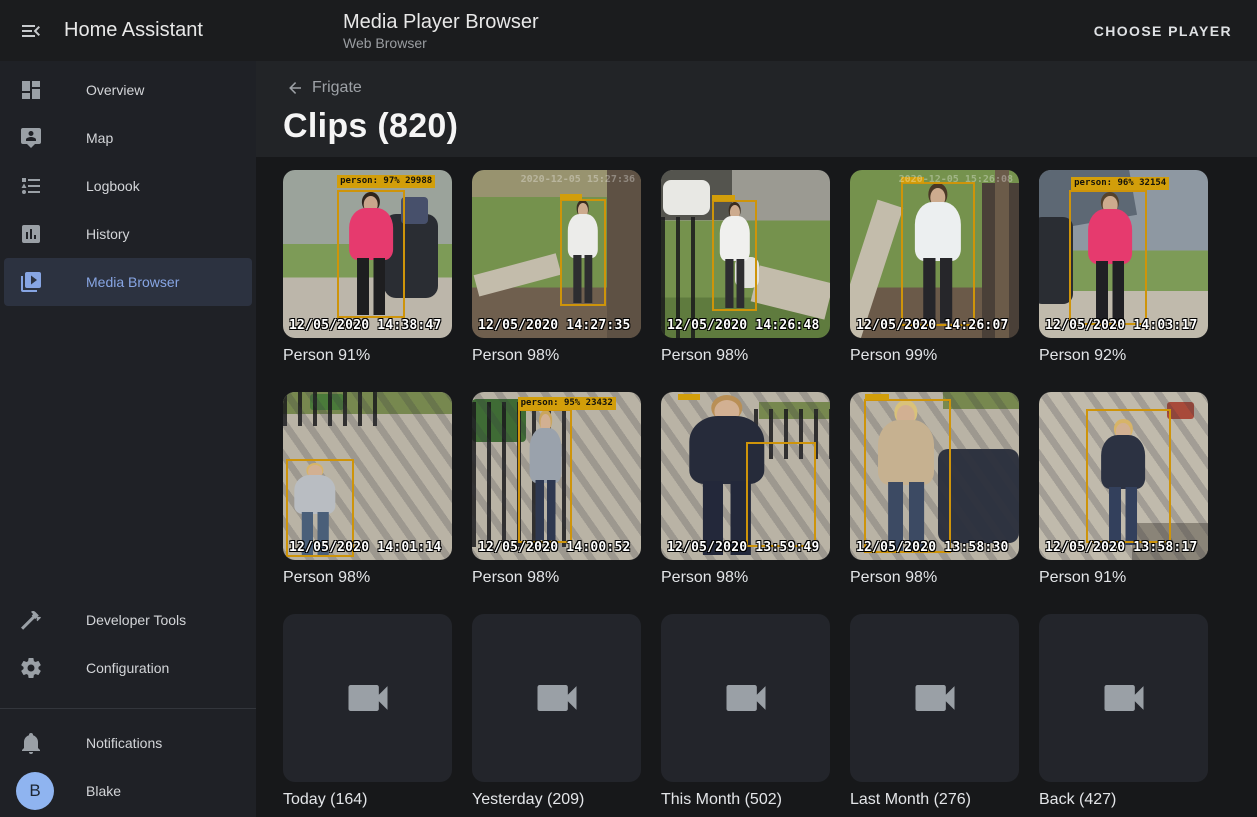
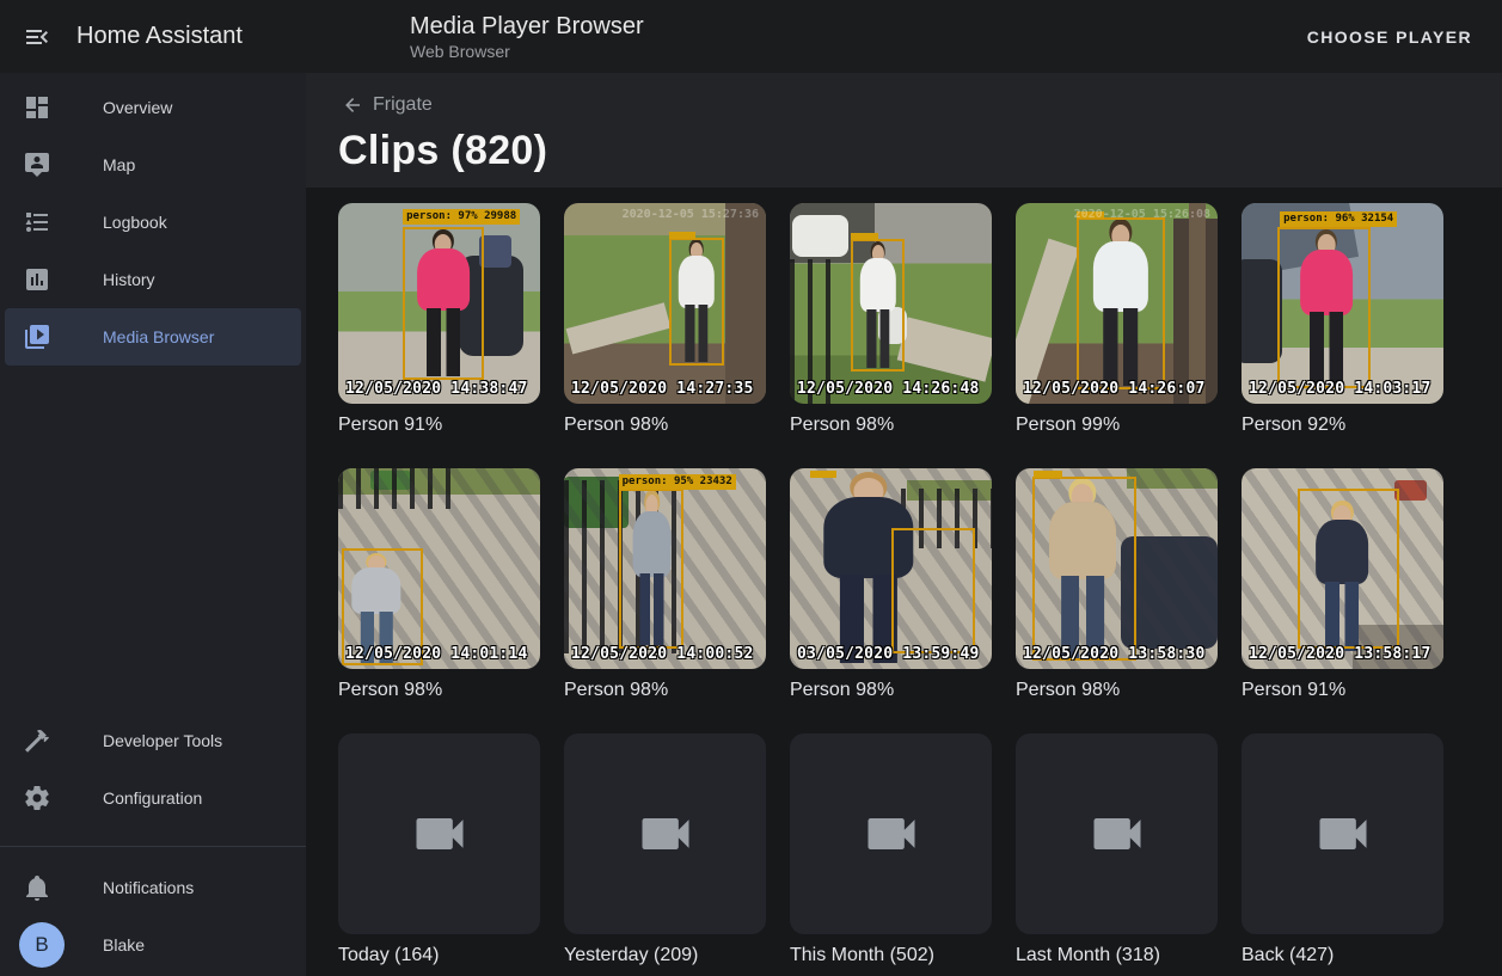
  Home Assistant
  Media Player Browser
  Web Browser
  CHOOSE PLAYER
  Overview
  Map
  Logbook
  History
  Media Browser
  Developer Tools
  Configuration
  Notifications
  B
  Blake
  Frigate
  Clips (820)
  person: 97% 29988
  12/05/2020 14:38:47
  Person 91%
  2020-12-05 15:27:36
  12/05/2020 14:27:35
  Person 98%
  12/05/2020 14:26:48
  Person 98%
  2020-12-05 15:26:08
  12/05/2020 14:26:07
  Person 99%
  person: 96% 32154
  12/05/2020 14:03:17
  Person 92%
  12/05/2020 14:01:14
  Person 98%
  person: 95% 23432
  12/05/2020 14:00:52
  Person 98%
- 12/05/2020 13:59:49
+ 03/05/2020 13:59:49
  Person 98%
  12/05/2020 13:58:30
  Person 98%
  12/05/2020 13:58:17
  Person 91%
  Today (164)
  Yesterday (209)
  This Month (502)
- Last Month (276)
+ Last Month (318)
  Back (427)
